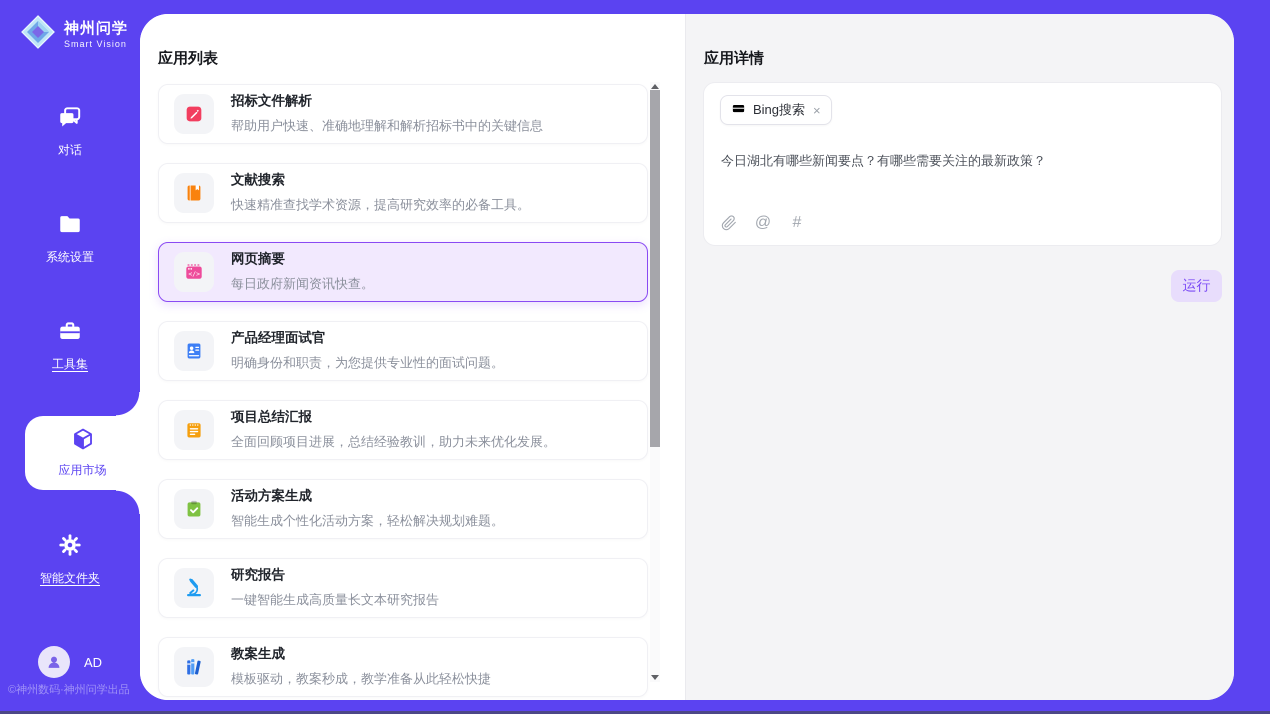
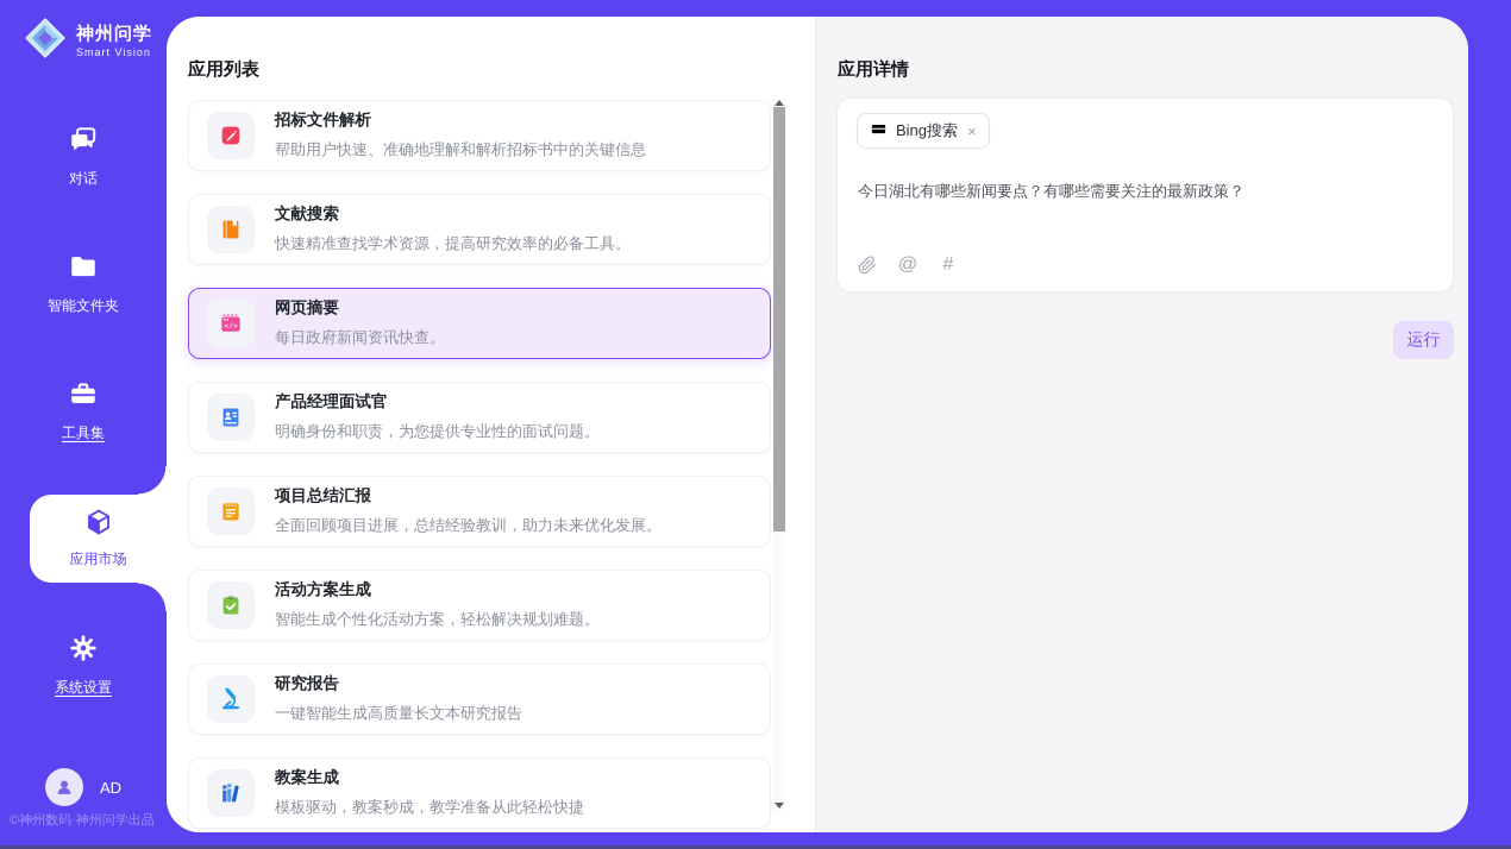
  神州问学
  Smart Vision
  对话
- 系统设置
+ 智能文件夹
  工具集
  应用市场
- 智能文件夹
+ 系统设置
  AD
  ©神州数码·神州问学出品
  应用列表
  招标文件解析
  帮助用户快速、准确地理解和解析招标书中的关键信息
  文献搜索
  快速精准查找学术资源，提高研究效率的必备工具。
  </>
  网页摘要
  每日政府新闻资讯快查。
  产品经理面试官
  明确身份和职责，为您提供专业性的面试问题。
  项目总结汇报
  全面回顾项目进展，总结经验教训，助力未来优化发展。
  活动方案生成
  智能生成个性化活动方案，轻松解决规划难题。
  研究报告
  一键智能生成高质量长文本研究报告
  教案生成
  模板驱动，教案秒成，教学准备从此轻松快捷
  应用详情
  Bing搜索
  ×
  今日湖北有哪些新闻要点？有哪些需要关注的最新政策？
  @
  #
  运行
